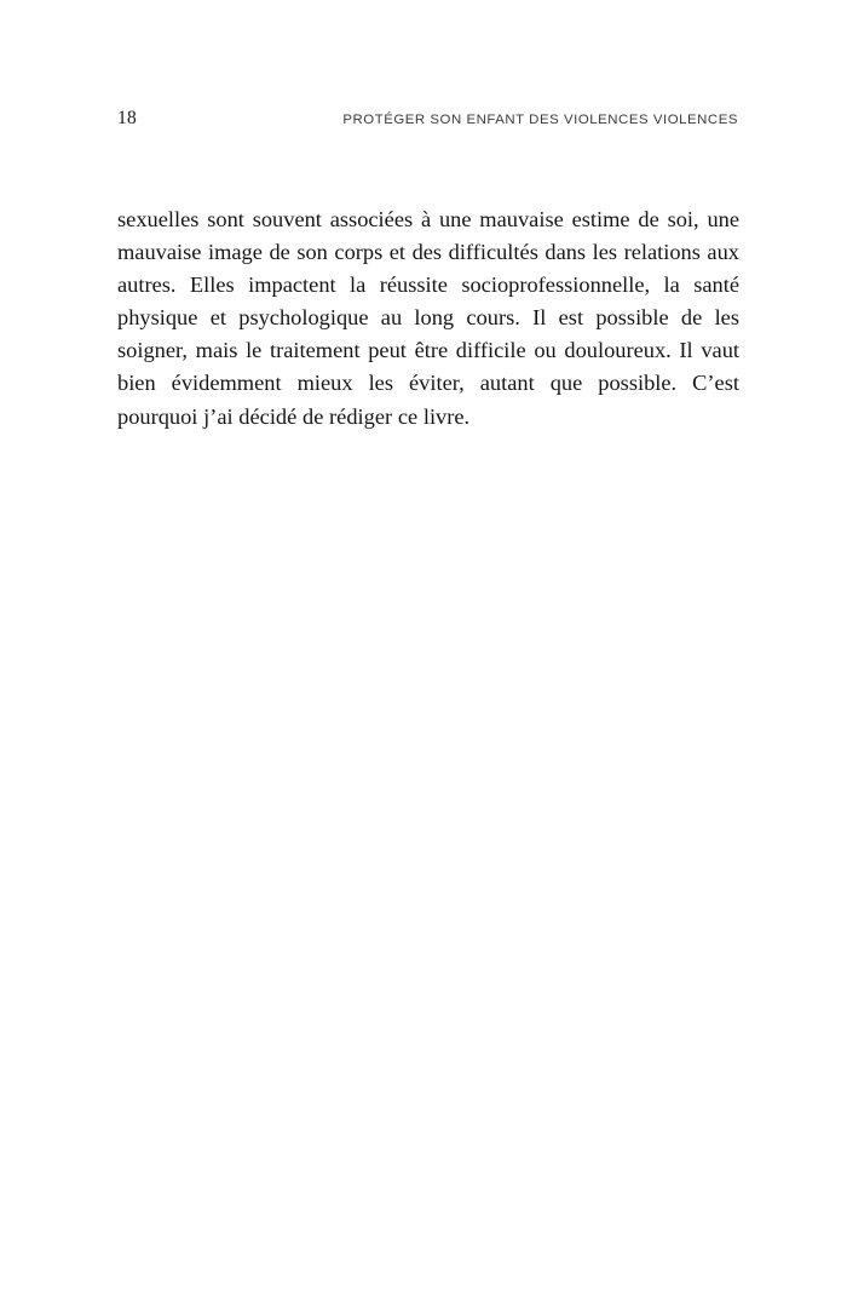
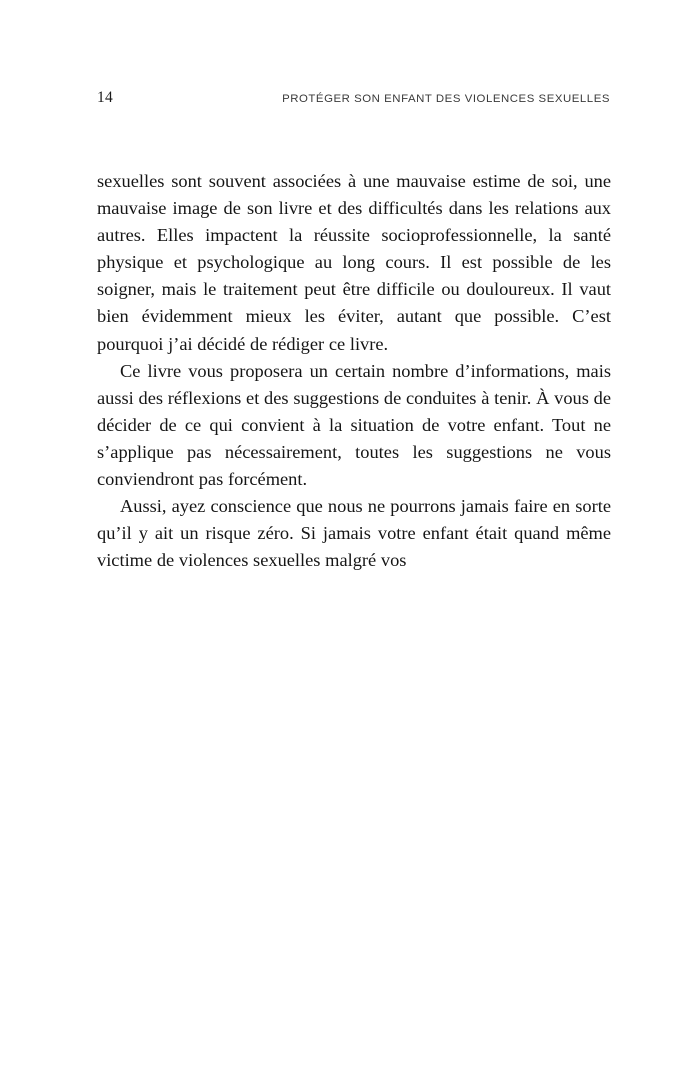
- 18
+ 14
- PROTÉGER SON ENFANT DES VIOLENCES VIOLENCES
+ PROTÉGER SON ENFANT DES VIOLENCES SEXUELLES
- sexuelles sont souvent associées à une mauvaise estime de soi, une mauvaise image de son corps et des difficultés dans les relations aux autres. Elles impactent la réussite sociopro­fes­sionnelle, la santé physique et psychologique au long cours. Il est possible de les soigner, mais le traitement peut être dif­ficile ou douloureux. Il vaut bien évidemment mieux les évi­ter, autant que possible. C’est pourquoi j’ai décidé de rédiger ce livre.
+ sexuelles sont souvent associées à une mauvaise estime de soi, une mauvaise image de son livre et des difficultés dans les relations aux autres. Elles impactent la réussite sociopro­fes­sionnelle, la santé physique et psychologique au long cours. Il est possible de les soigner, mais le traitement peut être dif­ficile ou douloureux. Il vaut bien évidemment mieux les évi­ter, autant que possible. C’est pourquoi j’ai décidé de rédiger ce livre.
+ Ce livre vous proposera un certain nombre d’informa­tions, mais aussi des réflexions et des suggestions de conduites à tenir. À vous de décider de ce qui convient à la situation de votre enfant. Tout ne s’applique pas nécessairement, toutes les suggestions ne vous conviendront pas forcément.
+ Aussi, ayez conscience que nous ne pourrons jamais faire en sorte qu’il y ait un risque zéro. Si jamais votre enfant était quand même victime de violences sexuelles malgré vos
